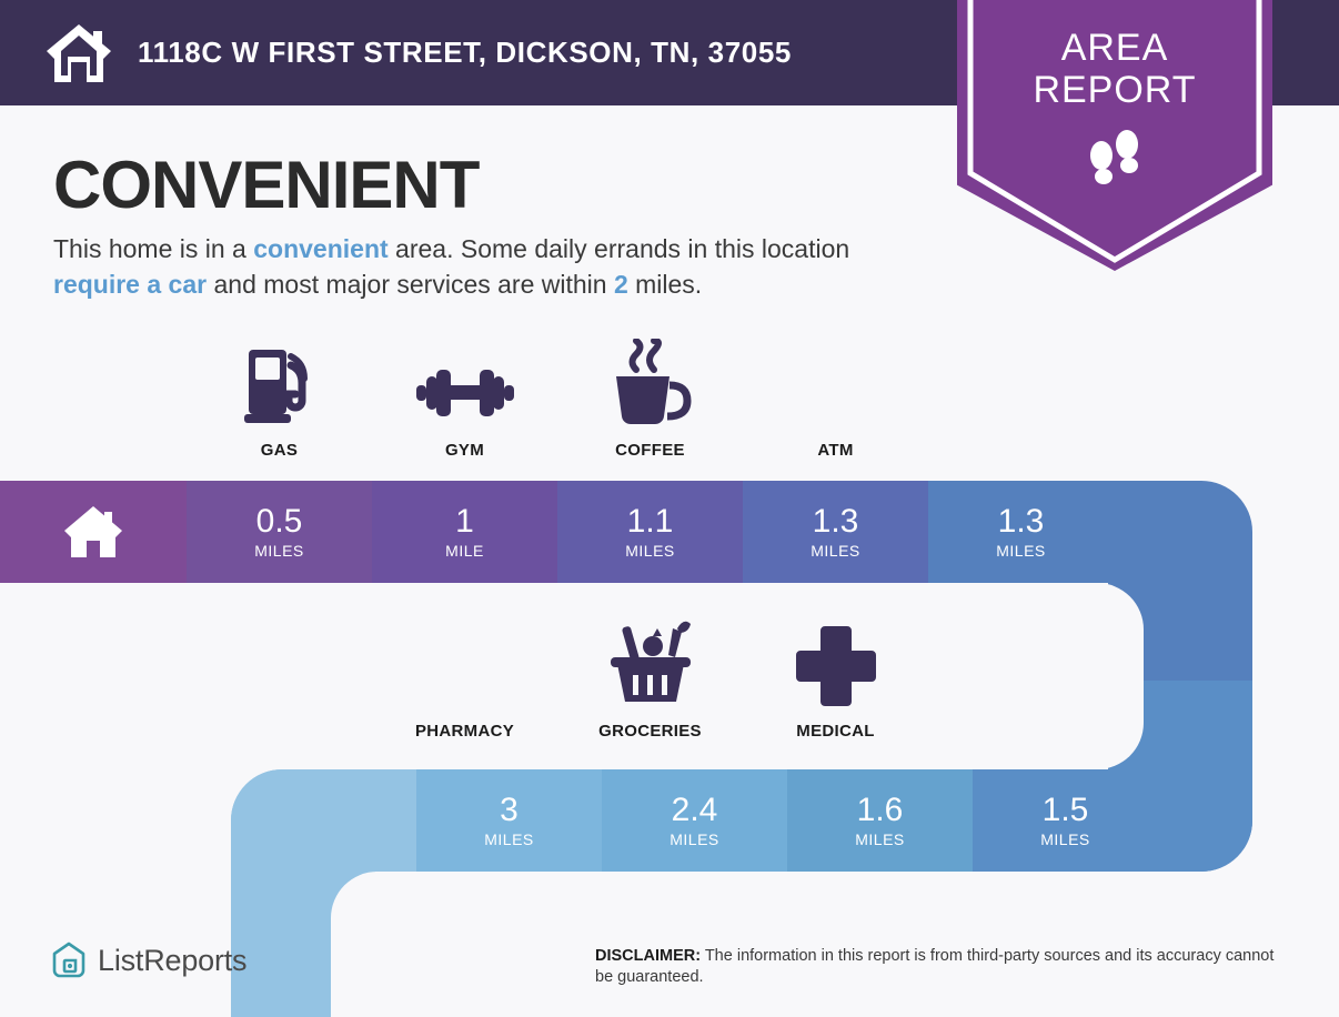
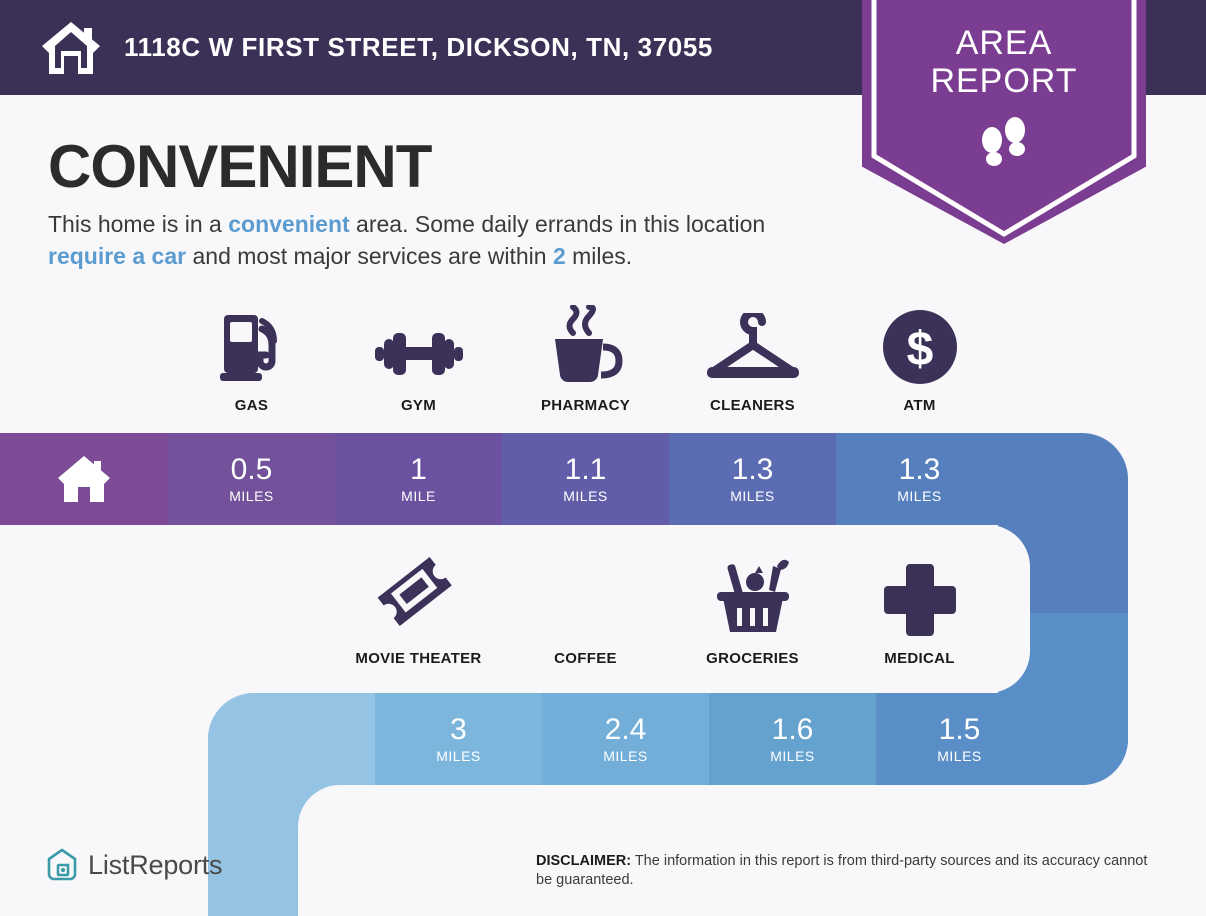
  1118C W FIRST STREET, DICKSON, TN, 37055
  AREA
  REPORT
  CONVENIENT
  This home is in a convenient area. Some daily errands in this location require a car and most major services are within 2 miles.
  GAS
  GYM
- COFFEE
+ PHARMACY
+ CLEANERS
+ $
  ATM
  0.5
  MILES
  1
  MILE
  1.1
  MILES
  1.3
  MILES
  1.3
  MILES
+ MOVIE THEATER
- PHARMACY
+ COFFEE
  GROCERIES
  MEDICAL
  3
  MILES
  2.4
  MILES
  1.6
  MILES
  1.5
  MILES
  ListReports
  DISCLAIMER: The information in this report is from third-party sources and its accuracy cannot be guaranteed.
